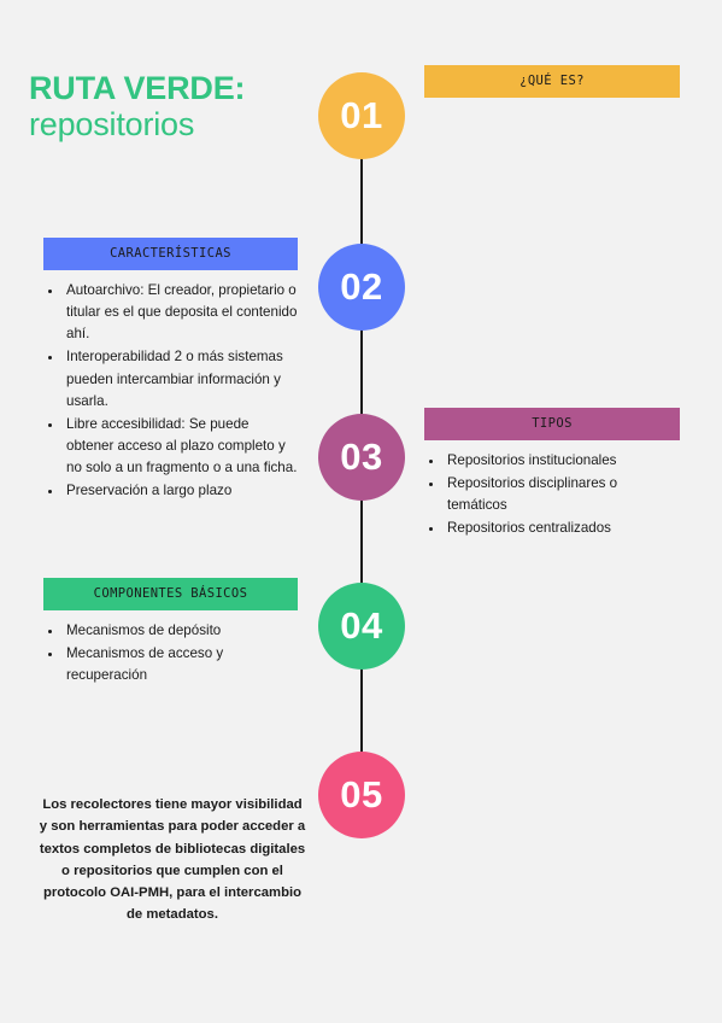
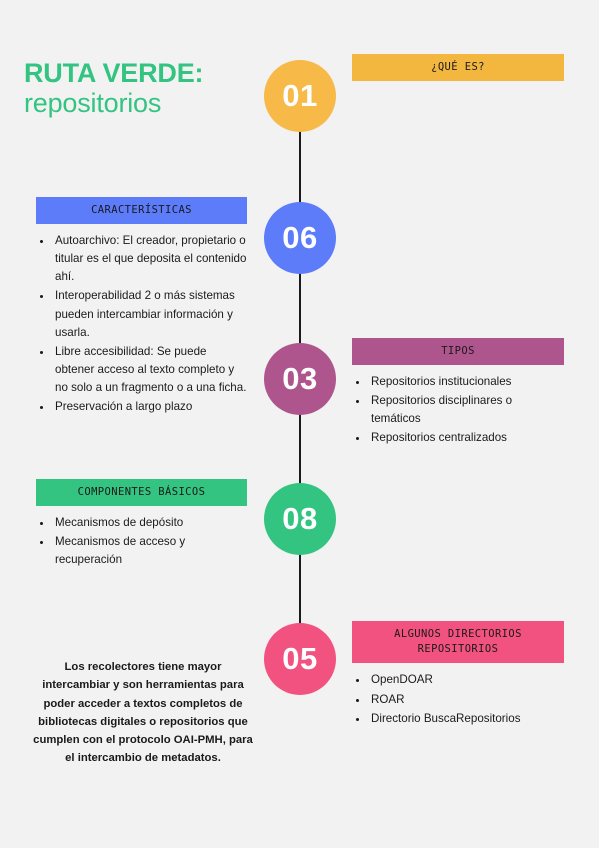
  RUTA VERDE:
  repositorios
  01
- 02
+ 06
  03
- 04
+ 08
  05
  ¿QUÉ ES?
  CARACTERÍSTICAS
  Autoarchivo: El creador, propietario o titular es el que deposita el contenido ahí.
  Interoperabilidad 2 o más sistemas pueden intercambiar información y usarla.
- Libre accesibilidad: Se puede obtener acceso al plazo completo y no solo a un fragmento o a una ficha.
+ Libre accesibilidad: Se puede obtener acceso al texto completo y no solo a un fragmento o a una ficha.
  Preservación a largo plazo
  TIPOS
  Repositorios institucionales
  Repositorios disciplinares o temáticos
  Repositorios centralizados
  COMPONENTES BÁSICOS
  Mecanismos de depósito
  Mecanismos de acceso y recuperación
+ ALGUNOS DIRECTORIOS REPOSITORIOS
+ OpenDOAR
+ ROAR
+ Directorio BuscaRepositorios
- Los recolectores tiene mayor visibilidad y son herramientas para poder acceder a textos completos de bibliotecas digitales o repositorios que cumplen con el protocolo OAI-PMH, para el intercambio de metadatos.
+ Los recolectores tiene mayor intercambiar y son herramientas para poder acceder a textos completos de bibliotecas digitales o repositorios que cumplen con el protocolo OAI-PMH, para el intercambio de metadatos.
